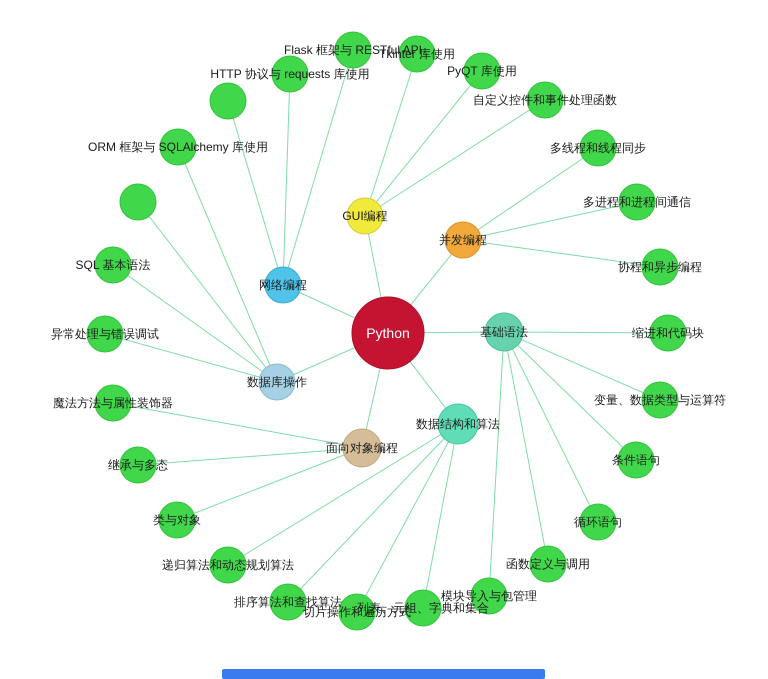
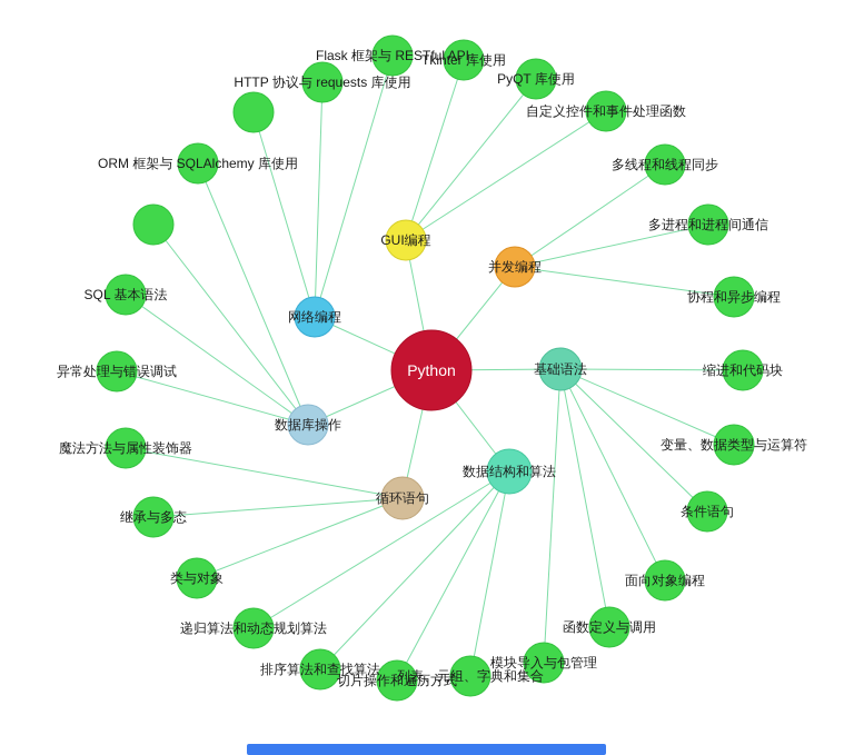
  Python
  网络编程
  GUI编程
  并发编程
  基础语法
  数据结构和算法
- 面向对象编程
+ 循环语句
  数据库操作
  HTTP 协议与 requests 库使用
  Flask 框架与 RESTful API
  Tkinter 库使用
  PyQT 库使用
  自定义控件和事件处理函数
  多线程和线程同步
  多进程和进程间通信
  协程和异步编程
  缩进和代码块
  变量、数据类型与运算符
  条件语句
- 循环语句
+ 面向对象编程
  函数定义与调用
  模块导入与包管理
  列表、元组、字典和集合
  切片操作和遍历方式
  排序算法和查找算法
  递归算法和动态规划算法
  类与对象
  继承与多态
  魔法方法与属性装饰器
  异常处理与错误调试
  SQL 基本语法
  ORM 框架与 SQLAlchemy 库使用
